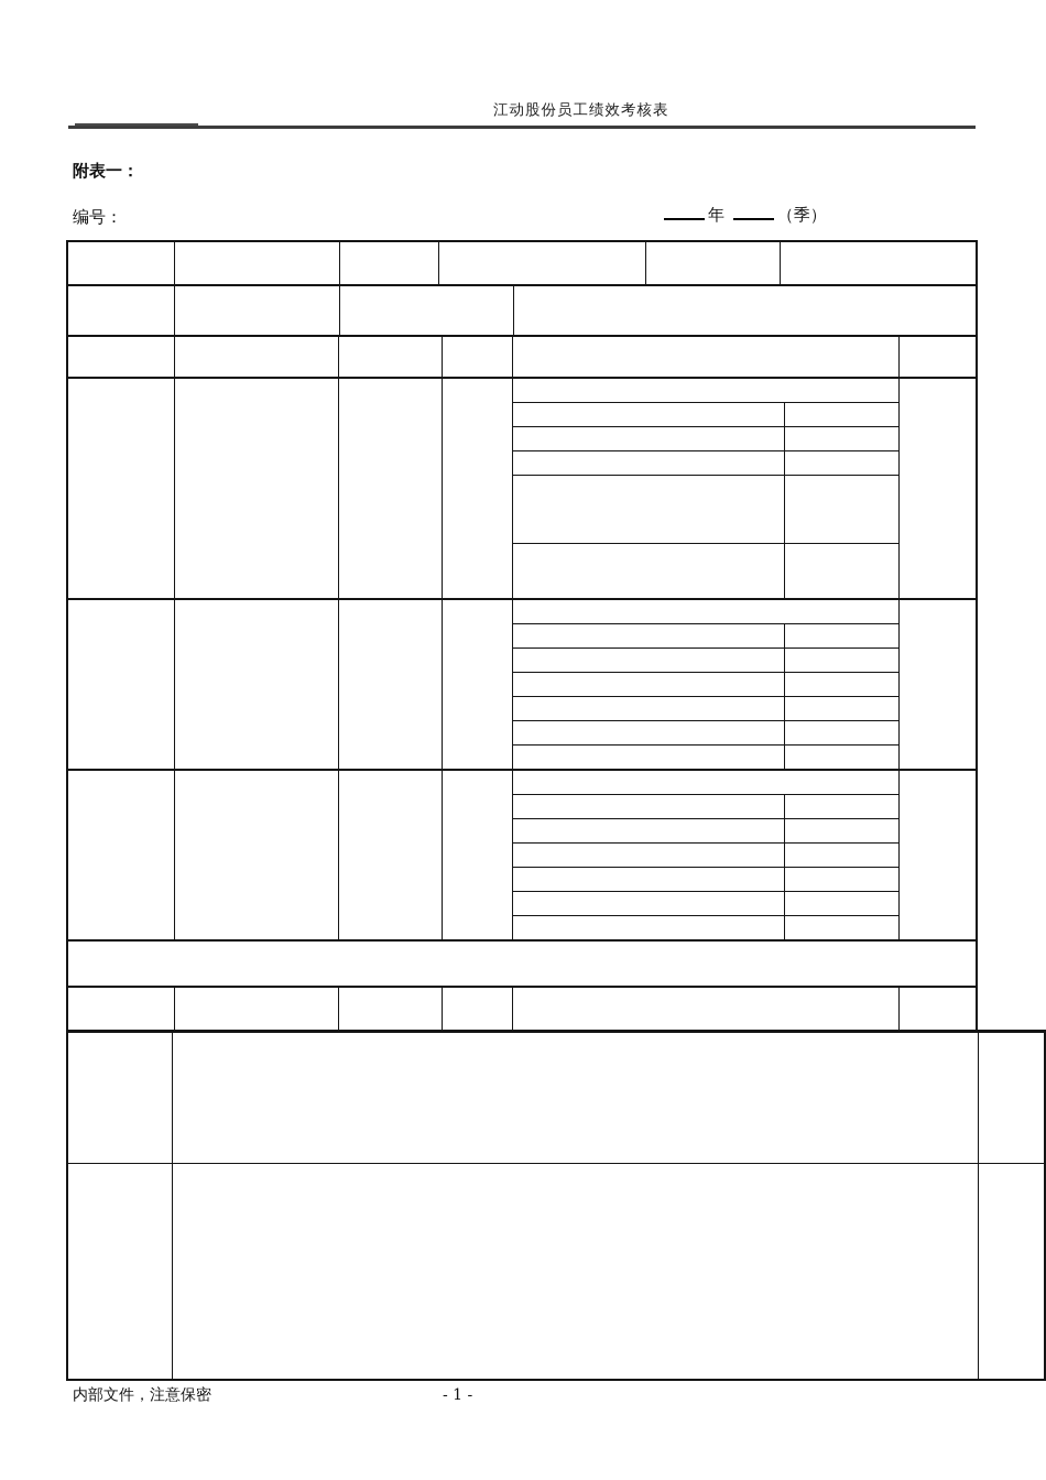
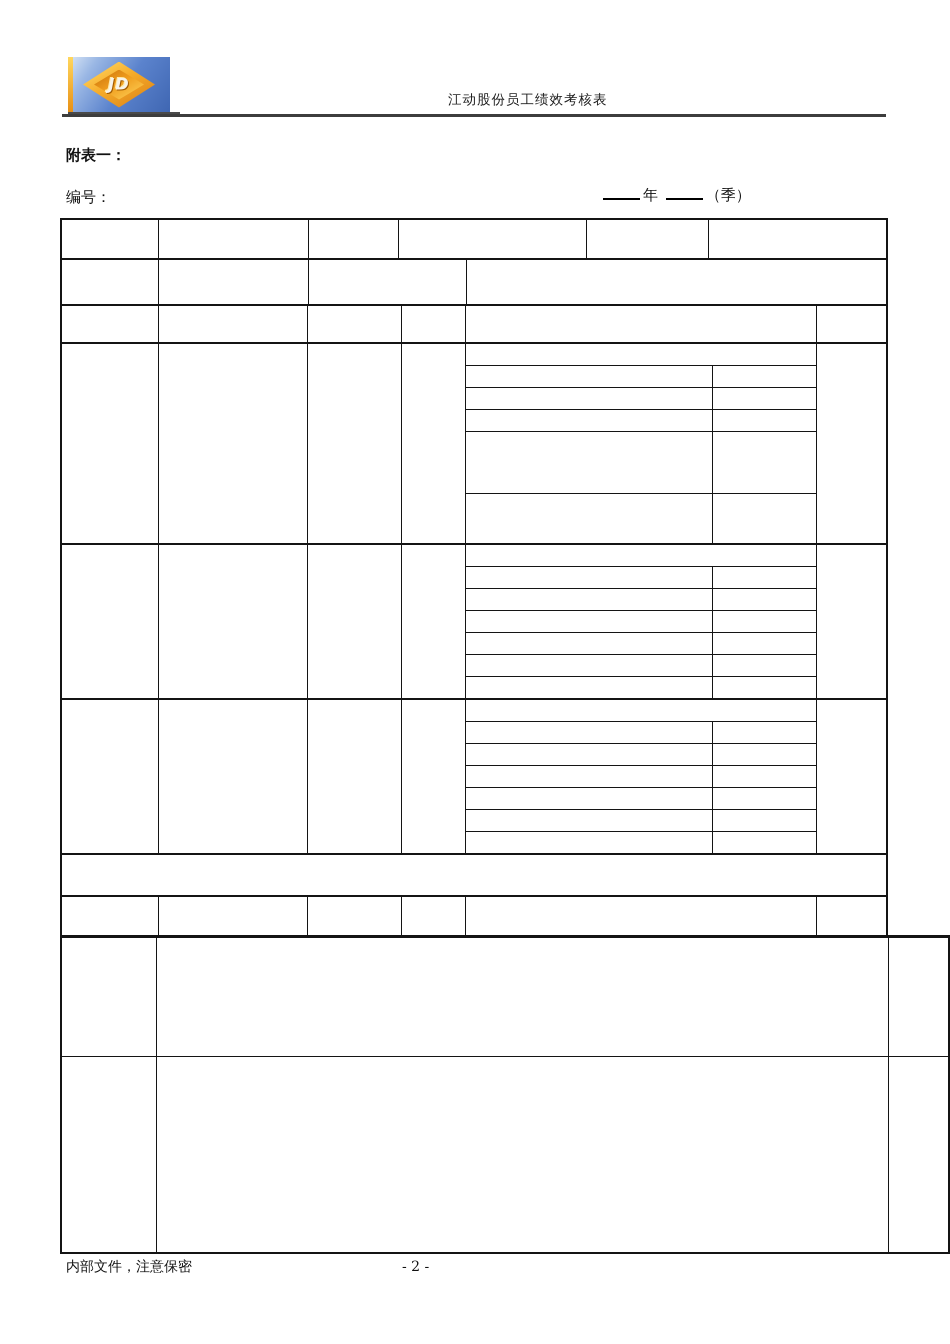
+ JD
  江动股份员工绩效考核表
  附表一：
  编号：
  年 （季）
  内部文件，注意保密
- - 1 -
+ - 2 -
